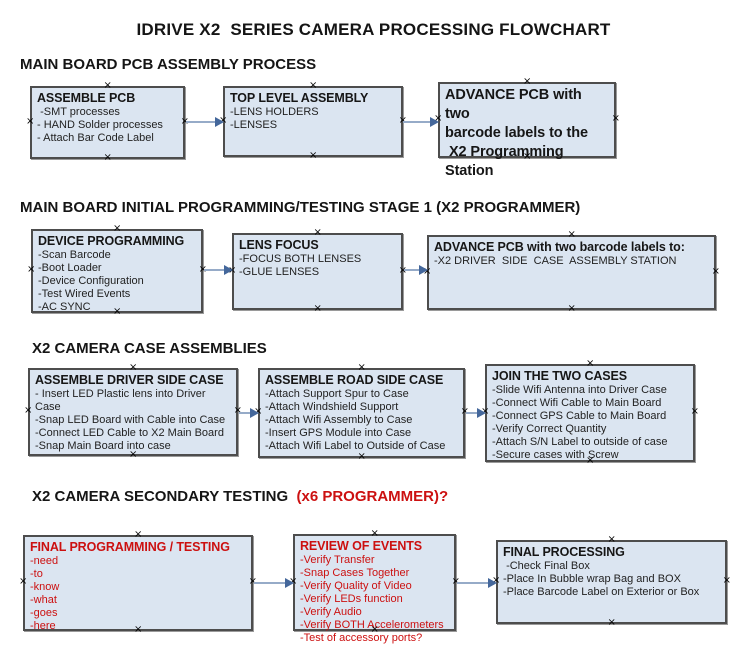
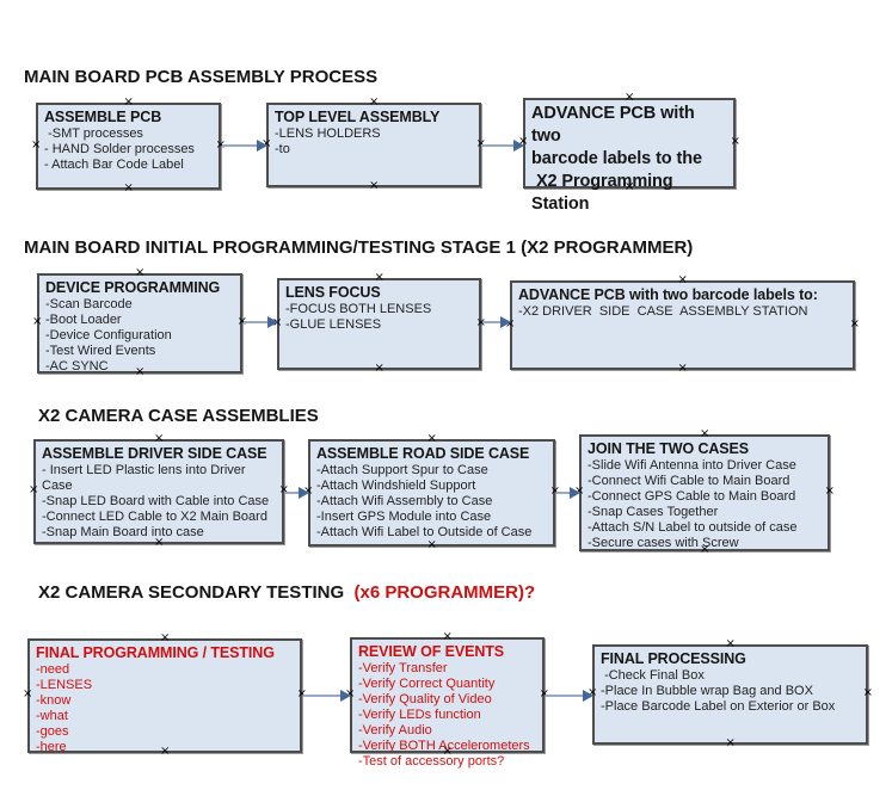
- IDRIVE X2 SERIES CAMERA PROCESSING FLOWCHART
  MAIN BOARD PCB ASSEMBLY PROCESS
  ASSEMBLE PCB
  -SMT processes
  - HAND Solder processes
  - Attach Bar Code Label
  ×
  ×
  ×
  ×
  TOP LEVEL ASSEMBLY
  -LENS HOLDERS
- -LENSES
+ -to
  ×
  ×
  ×
  ADVANCE PCB with two
  barcode labels to the
  X2 Programming Station
  ×
  ×
  ×
  MAIN BOARD INITIAL PROGRAMMING/TESTING STAGE 1 (X2 PROGRAMMER)
  DEVICE PROGRAMMING
  -Scan Barcode
  -Boot Loader
  -Device Configuration
  -Test Wired Events
  -AC SYNC
  ×
  ×
  ×
  ×
  LENS FOCUS
  -FOCUS BOTH LENSES
  -GLUE LENSES
  ×
  ×
  ×
  ADVANCE PCB with two barcode labels to:
  -X2 DRIVER SIDE CASE ASSEMBLY STATION
  ×
  ×
  ×
  X2 CAMERA CASE ASSEMBLIES
  ASSEMBLE DRIVER SIDE CASE
  - Insert LED Plastic lens into Driver Case
  -Snap LED Board with Cable into Case
  -Connect LED Cable to X2 Main Board
  -Snap Main Board into case
  ×
  ×
  ×
  ×
  ASSEMBLE ROAD SIDE CASE
  -Attach Support Spur to Case
  -Attach Windshield Support
  -Attach Wifi Assembly to Case
  -Insert GPS Module into Case
  -Attach Wifi Label to Outside of Case
  ×
  ×
  ×
  JOIN THE TWO CASES
  -Slide Wifi Antenna into Driver Case
  -Connect Wifi Cable to Main Board
  -Connect GPS Cable to Main Board
- -Verify Correct Quantity
+ -Snap Cases Together
  -Attach S/N Label to outside of case
  -Secure cases with Screw
  ×
  ×
  ×
  X2 CAMERA SECONDARY TESTING (x6 PROGRAMMER)?
  FINAL PROGRAMMING / TESTING
  -need
- -to
+ -LENSES
  -know
  -what
  -goes
  -here
  ×
  ×
  ×
  ×
  REVIEW OF EVENTS
  -Verify Transfer
- -Snap Cases Together
+ -Verify Correct Quantity
  -Verify Quality of Video
  -Verify LEDs function
  -Verify Audio
  -Verify BOTH Accelerometers
  -Test of accessory ports?
  ×
  ×
  ×
  FINAL PROCESSING
  -Check Final Box
  -Place In Bubble wrap Bag and BOX
  -Place Barcode Label on Exterior or Box
  ×
  ×
  ×
